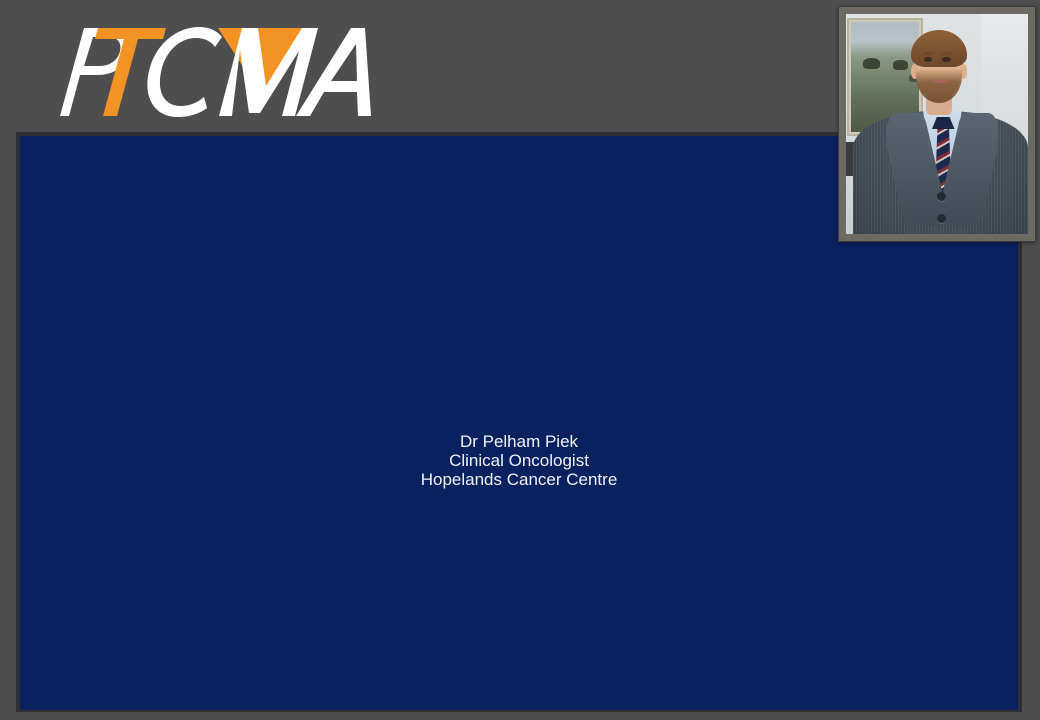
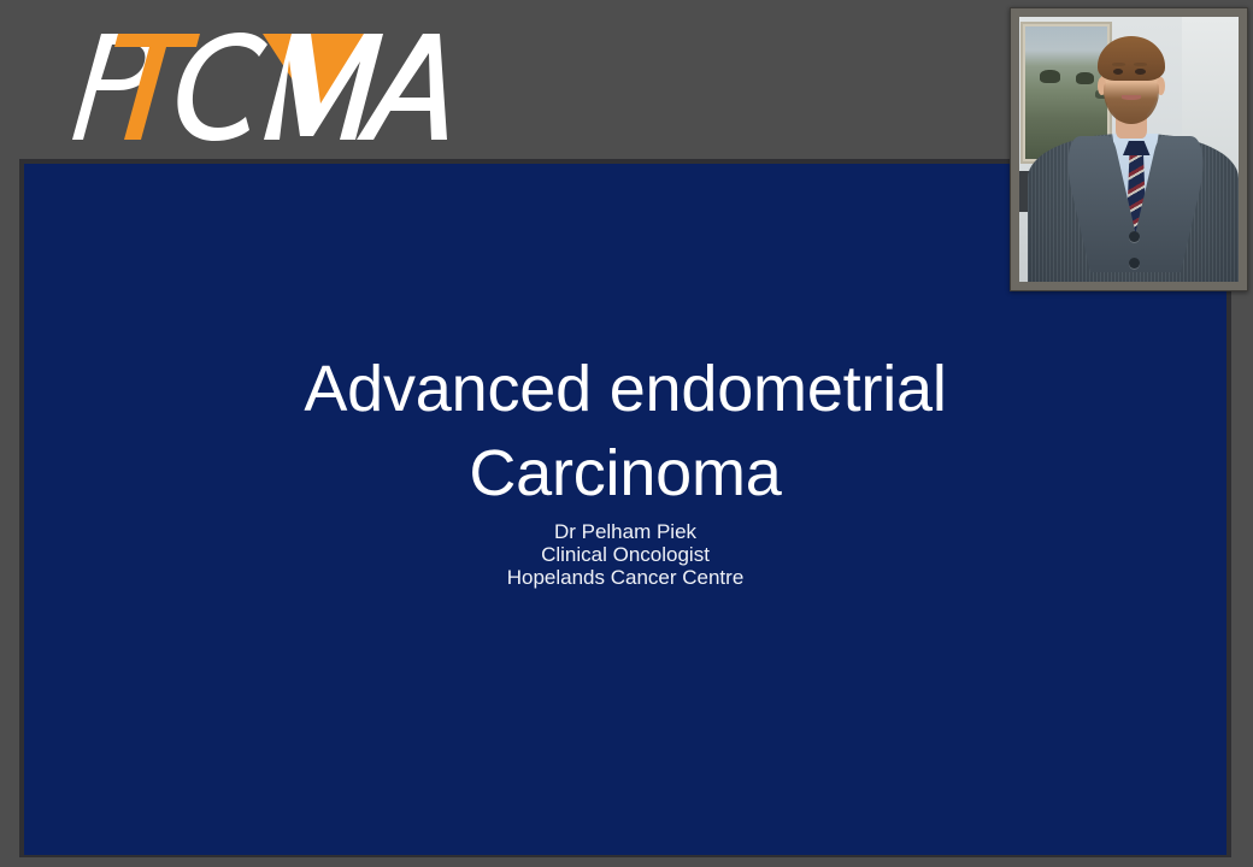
+ Advanced endometrial
+ Carcinoma
  Dr Pelham Piek
  Clinical Oncologist
  Hopelands Cancer Centre
